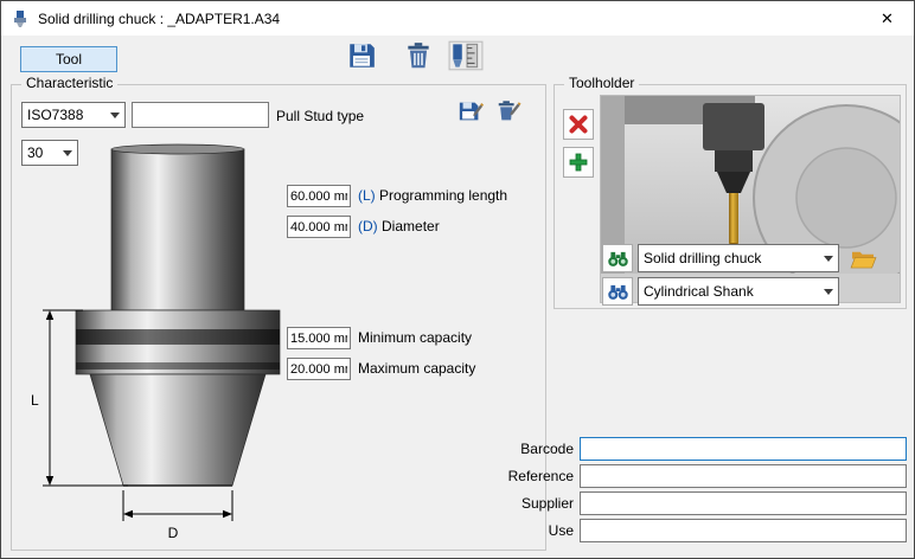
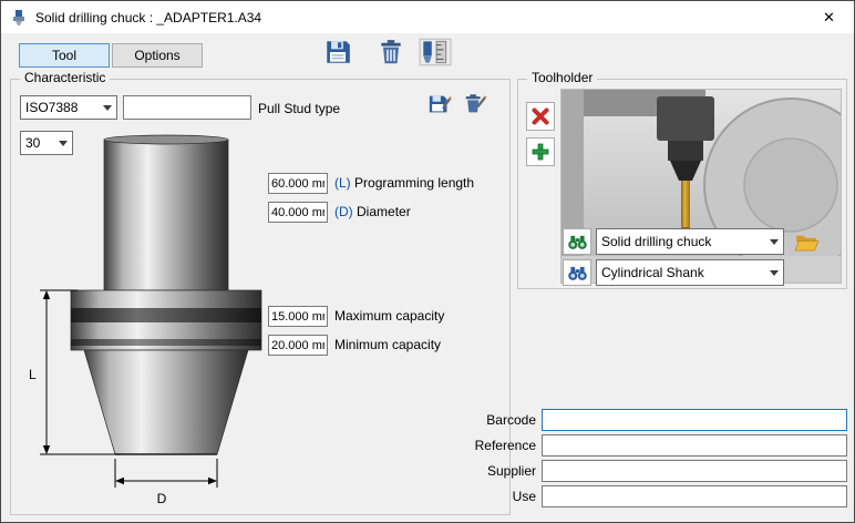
  Solid drilling chuck : _ADAPTER1.A34
  ✕
  Tool
+ Options
  Characteristic
  ISO7388
  Pull Stud type
  30
  L
  D
  60.000 m
  (L) Programming length
  40.000 m
  (D) Diameter
  15.000 m
- Minimum capacity
+ Maximum capacity
  20.000 m
- Maximum capacity
+ Minimum capacity
  Toolholder
  Solid drilling chuck
  Cylindrical Shank
  Barcode
  Reference
  Supplier
  Use
